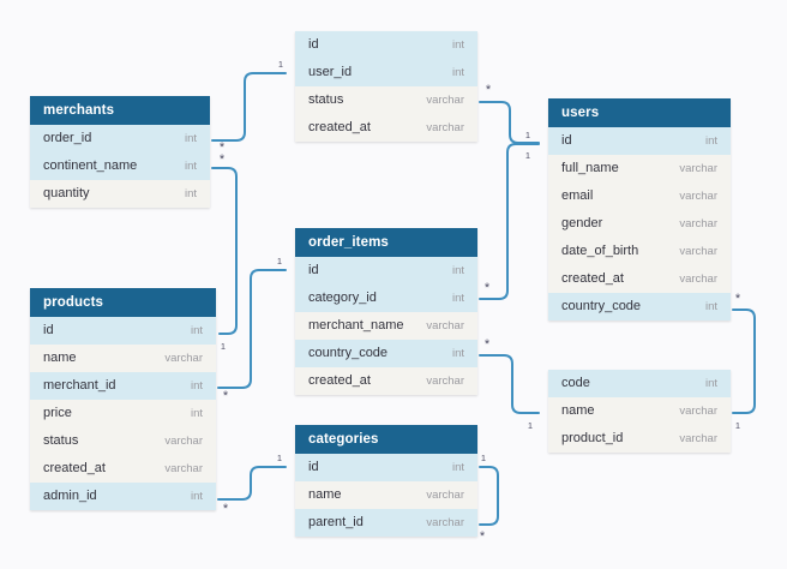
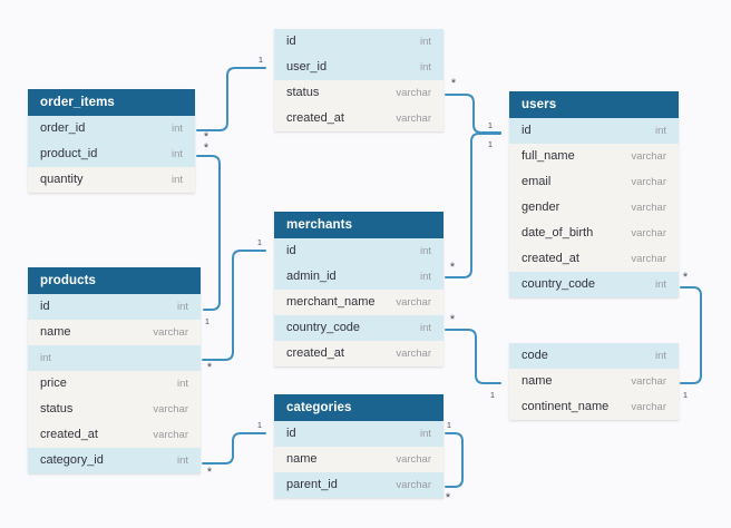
  *
  1
  *
  1
  *
  1
  *
  1
  *
  1
  *
  1
  *
  1
  *
  1
  *
  1
- merchants
+ order_items
  order_id
  int
- continent_name
+ product_id
  int
  quantity
  int
  id
  int
  user_id
  int
  status
  varchar
  created_at
  varchar
  users
  id
  int
  full_name
  varchar
  email
  varchar
  gender
  varchar
  date_of_birth
  varchar
  created_at
  varchar
  country_code
  int
- order_items
+ merchants
  id
  int
- category_id
+ admin_id
  int
  merchant_name
  varchar
  country_code
  int
  created_at
  varchar
  products
  id
  int
  name
  varchar
- merchant_id
  int
  price
  int
  status
  varchar
  created_at
  varchar
- admin_id
+ category_id
  int
  code
  int
  name
  varchar
- product_id
+ continent_name
  varchar
  categories
  id
  int
  name
  varchar
  parent_id
  varchar
